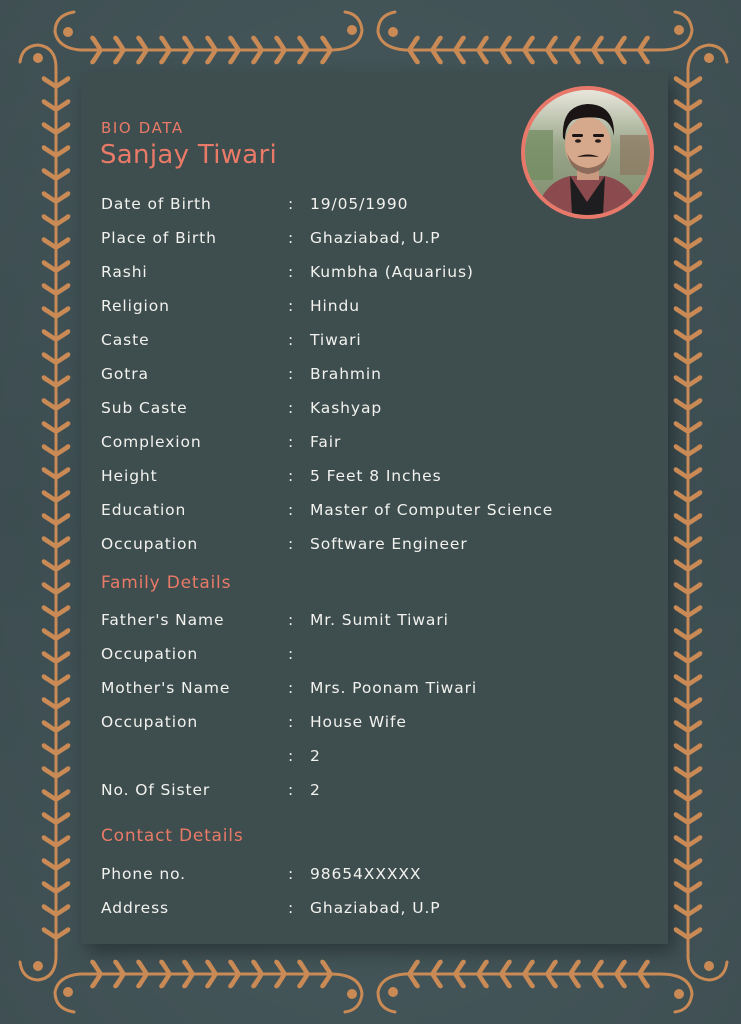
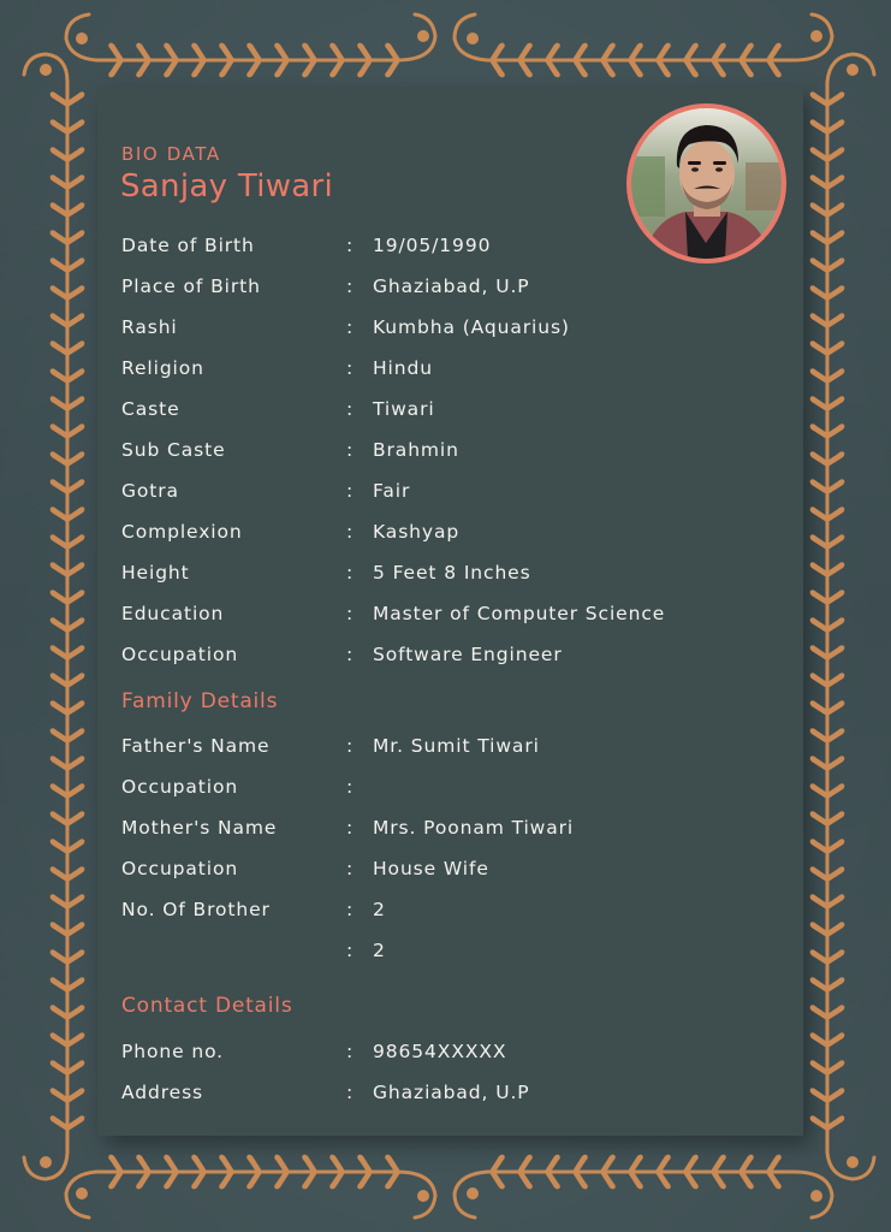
  BIO DATA
  Sanjay Tiwari
  Date of Birth
  :
  19/05/1990
  Place of Birth
  :
  Ghaziabad, U.P
  Rashi
  :
  Kumbha (Aquarius)
  Religion
  :
  Hindu
  Caste
  :
  Tiwari
- Gotra
+ Sub Caste
  :
  Brahmin
- Sub Caste
+ Gotra
  :
- Kashyap
+ Fair
  Complexion
  :
- Fair
+ Kashyap
  Height
  :
  5 Feet 8 Inches
  Education
  :
  Master of Computer Science
  Occupation
  :
  Software Engineer
  Family Details
  Father's Name
  :
  Mr. Sumit Tiwari
  Occupation
  :
  Mother's Name
  :
  Mrs. Poonam Tiwari
  Occupation
  :
  House Wife
+ No. Of Brother
  :
  2
- No. Of Sister
  :
  2
  Contact Details
  Phone no.
  :
  98654XXXXX
  Address
  :
  Ghaziabad, U.P
